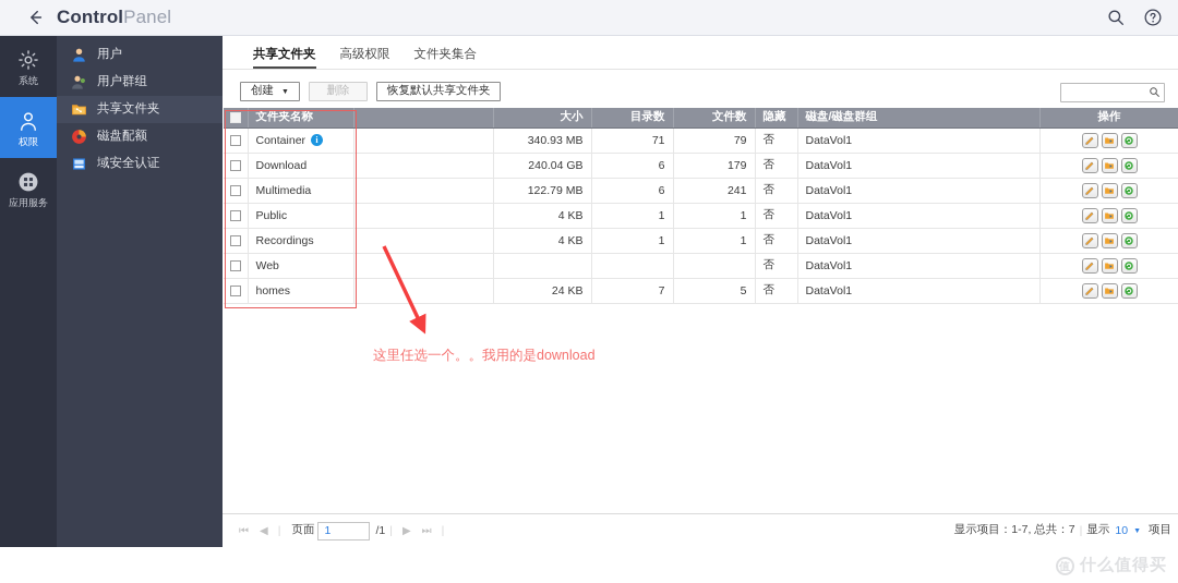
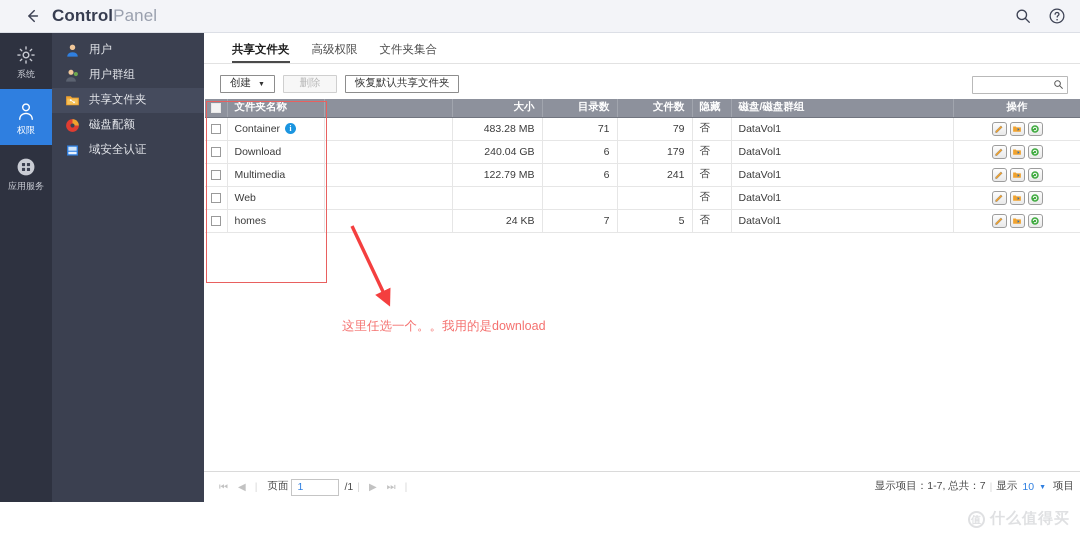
  ControlPanel
  系统
  权限
  应用服务
  用户
  用户群组
  共享文件夹
  磁盘配额
  域安全认证
  共享文件夹
  高级权限
  文件夹集合
  创建
  删除
  恢复默认共享文件夹
  	文件夹名称		大小	目录数	文件数	隐藏	磁盘/磁盘群组	操作
- 	Container i		340.93 MB	71	79	否	DataVol1
+ 	Container i		483.28 MB	71	79	否	DataVol1
  	Download		240.04 GB	6	179	否	DataVol1
  	Multimedia		122.79 MB	6	241	否	DataVol1
- 	Public		4 KB	1	1	否	DataVol1
- 	Recordings		4 KB	1	1	否	DataVol1
  	Web					否	DataVol1
  	homes		24 KB	7	5	否	DataVol1
  ⏮
  ◀
  页面
  1
  /1
  |
  ▶
  ⏭
  显示项目：1-7, 总共：7
  显示
  10
  项目
  这里任选一个。。我用的是download
  值
  什么值得买
